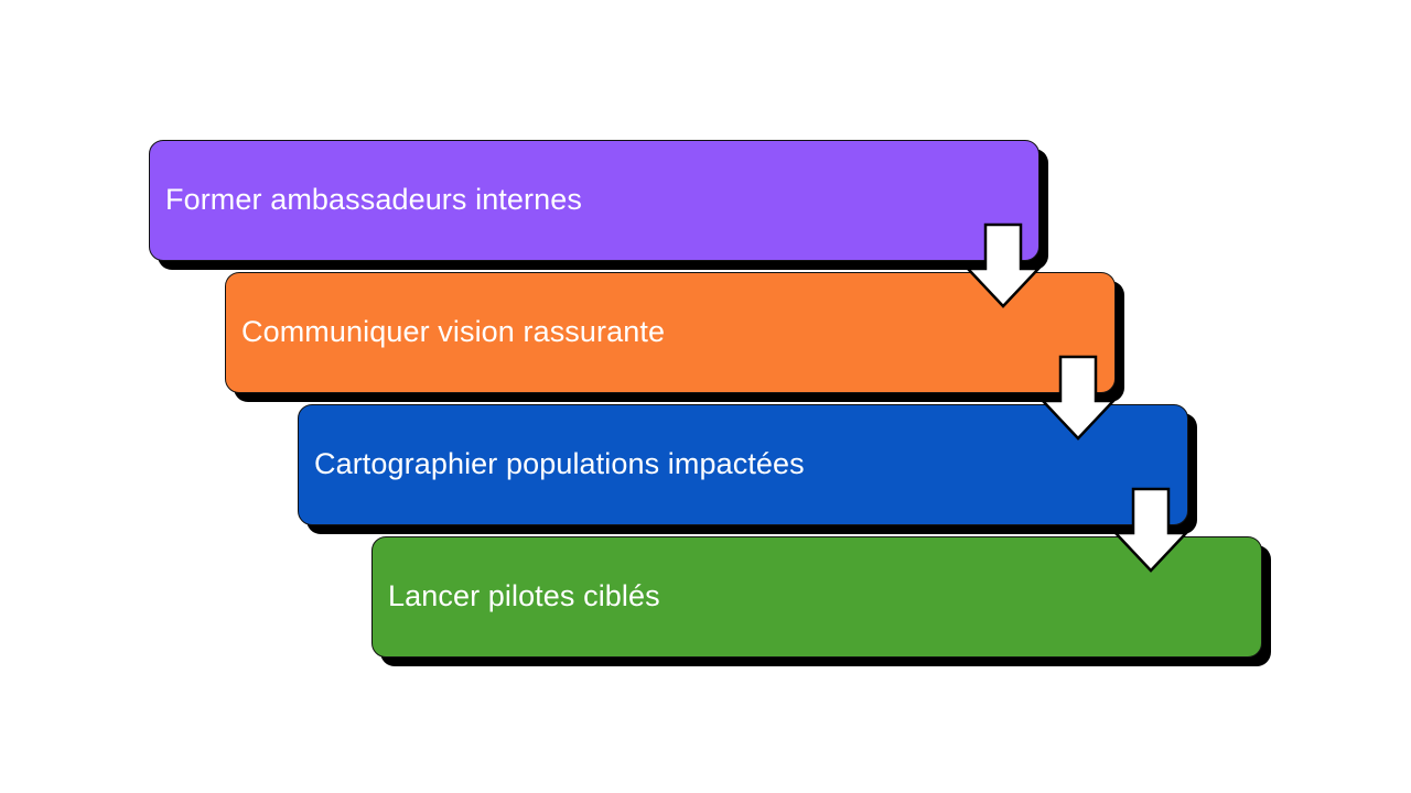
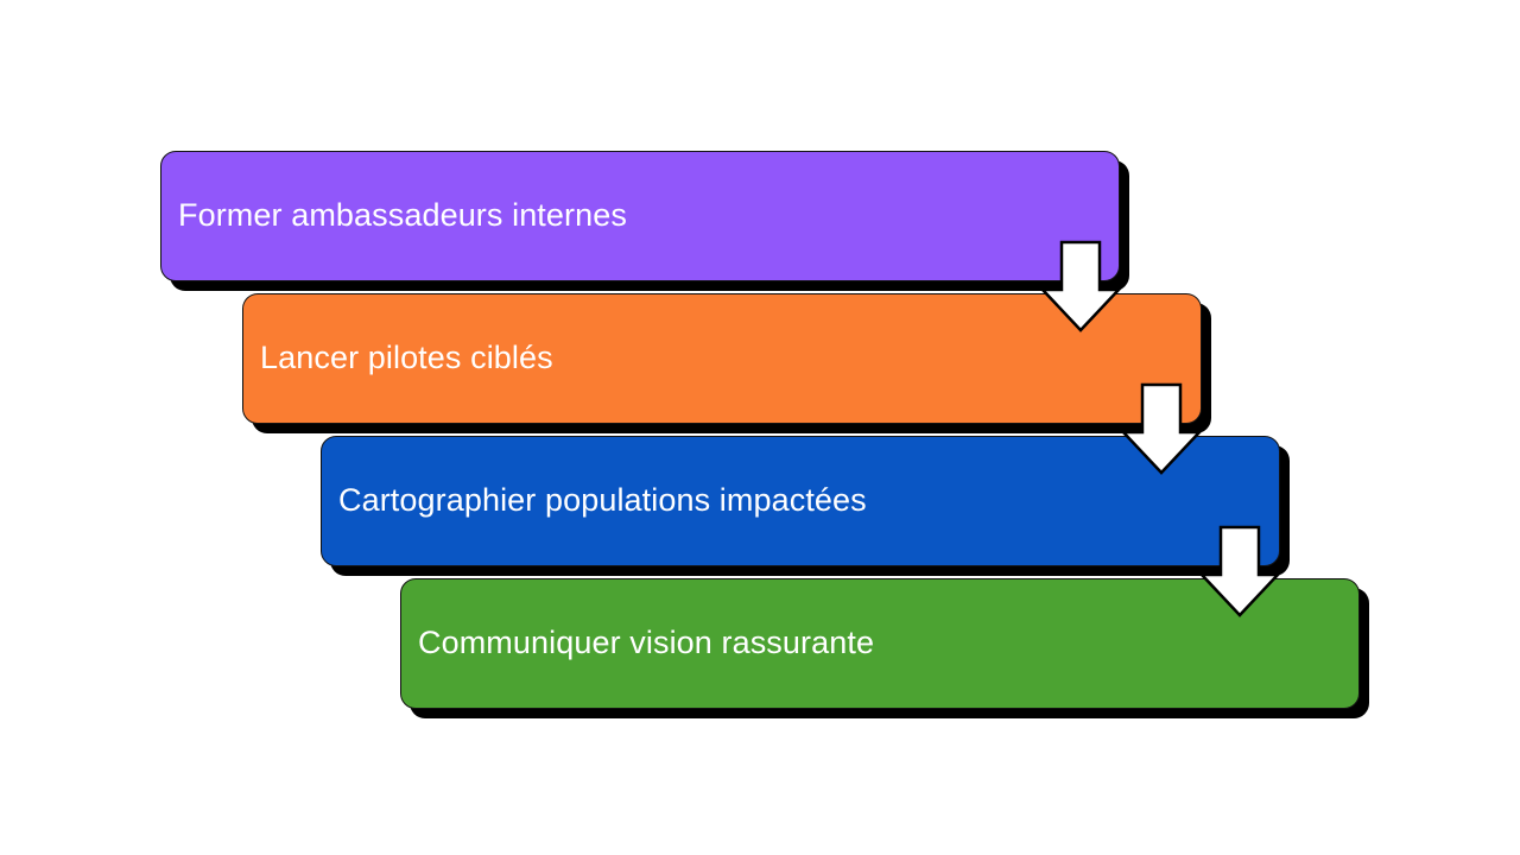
  Former ambassadeurs internes
- Communiquer vision rassurante
+ Lancer pilotes ciblés
  Cartographier populations impactées
- Lancer pilotes ciblés
+ Communiquer vision rassurante
